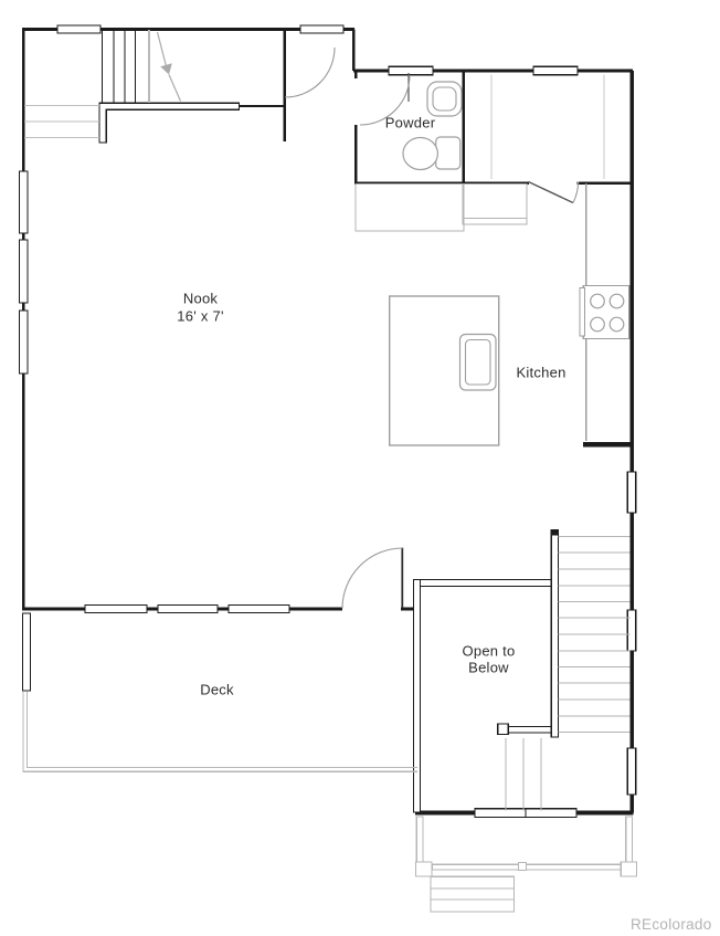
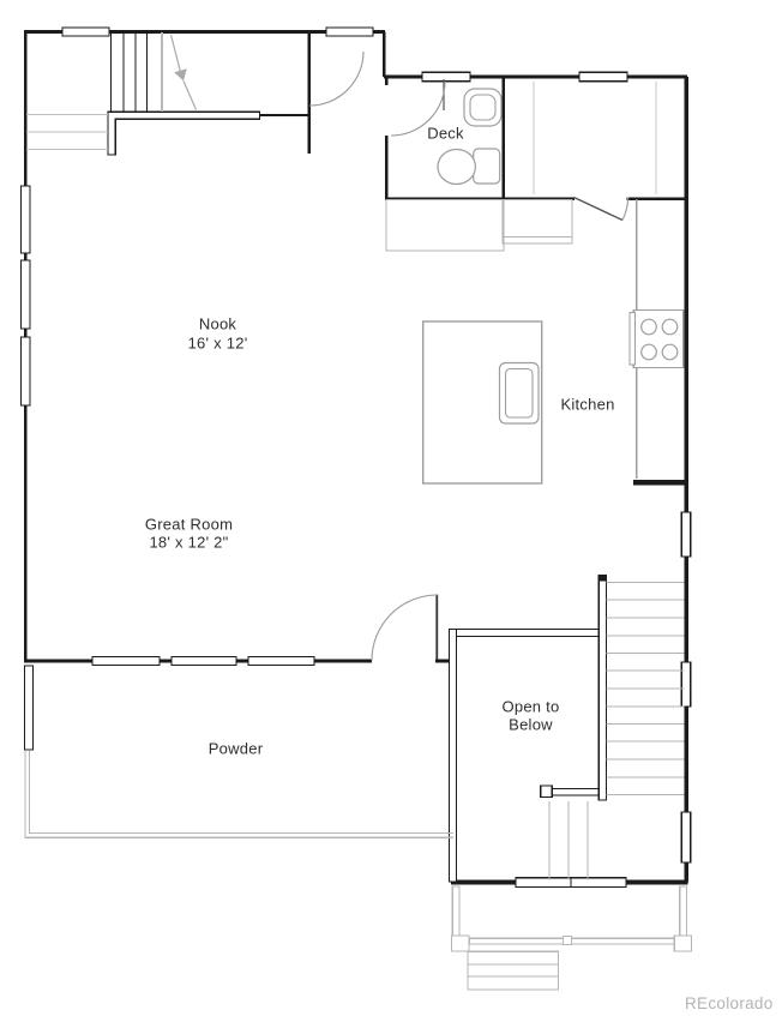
- Powder
+ Deck
  Nook
- 16' x 7'
+ 16' x 12'
  Kitchen
+ Great Room
+ 18' x 12' 2"
  Open to Below
- Deck
+ Powder
  REcolorado
